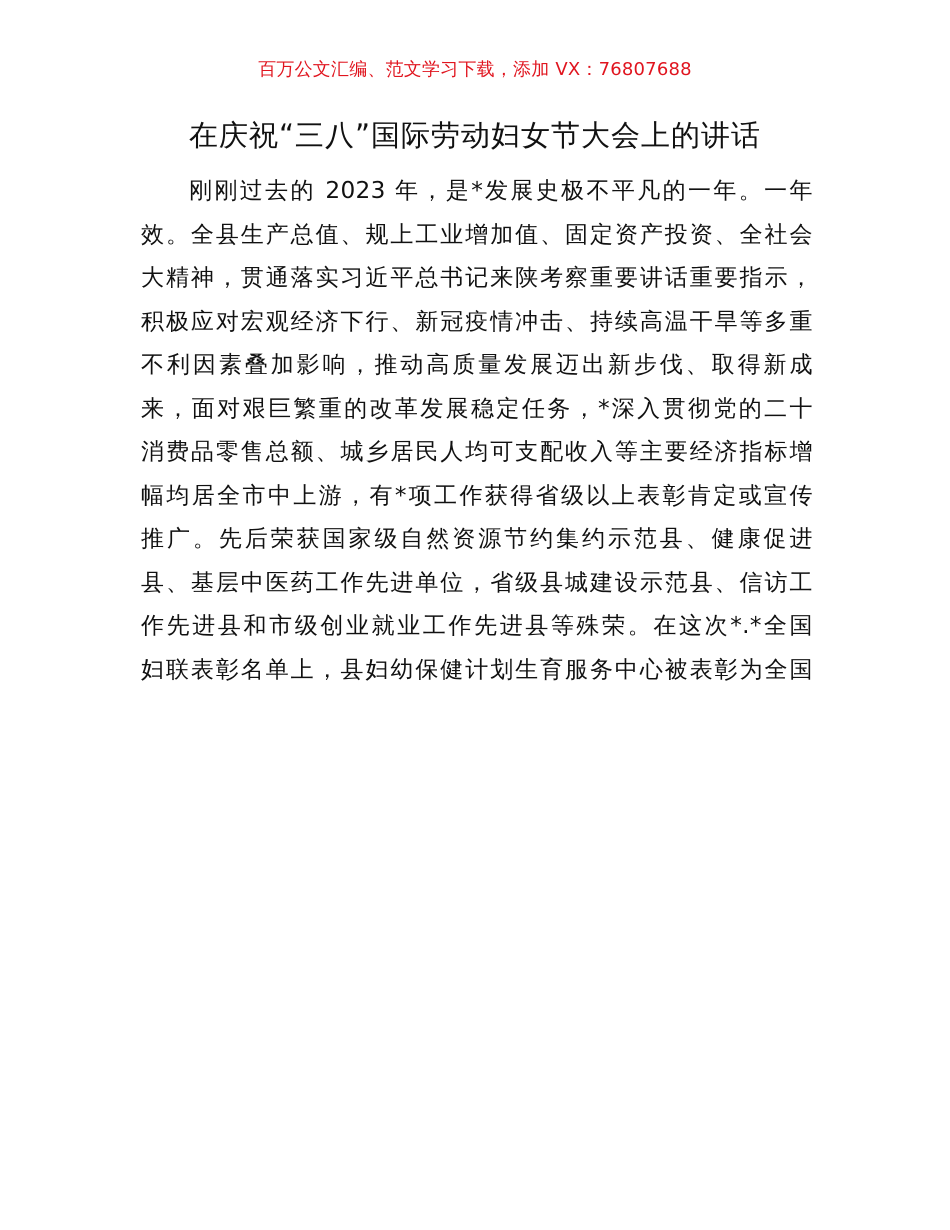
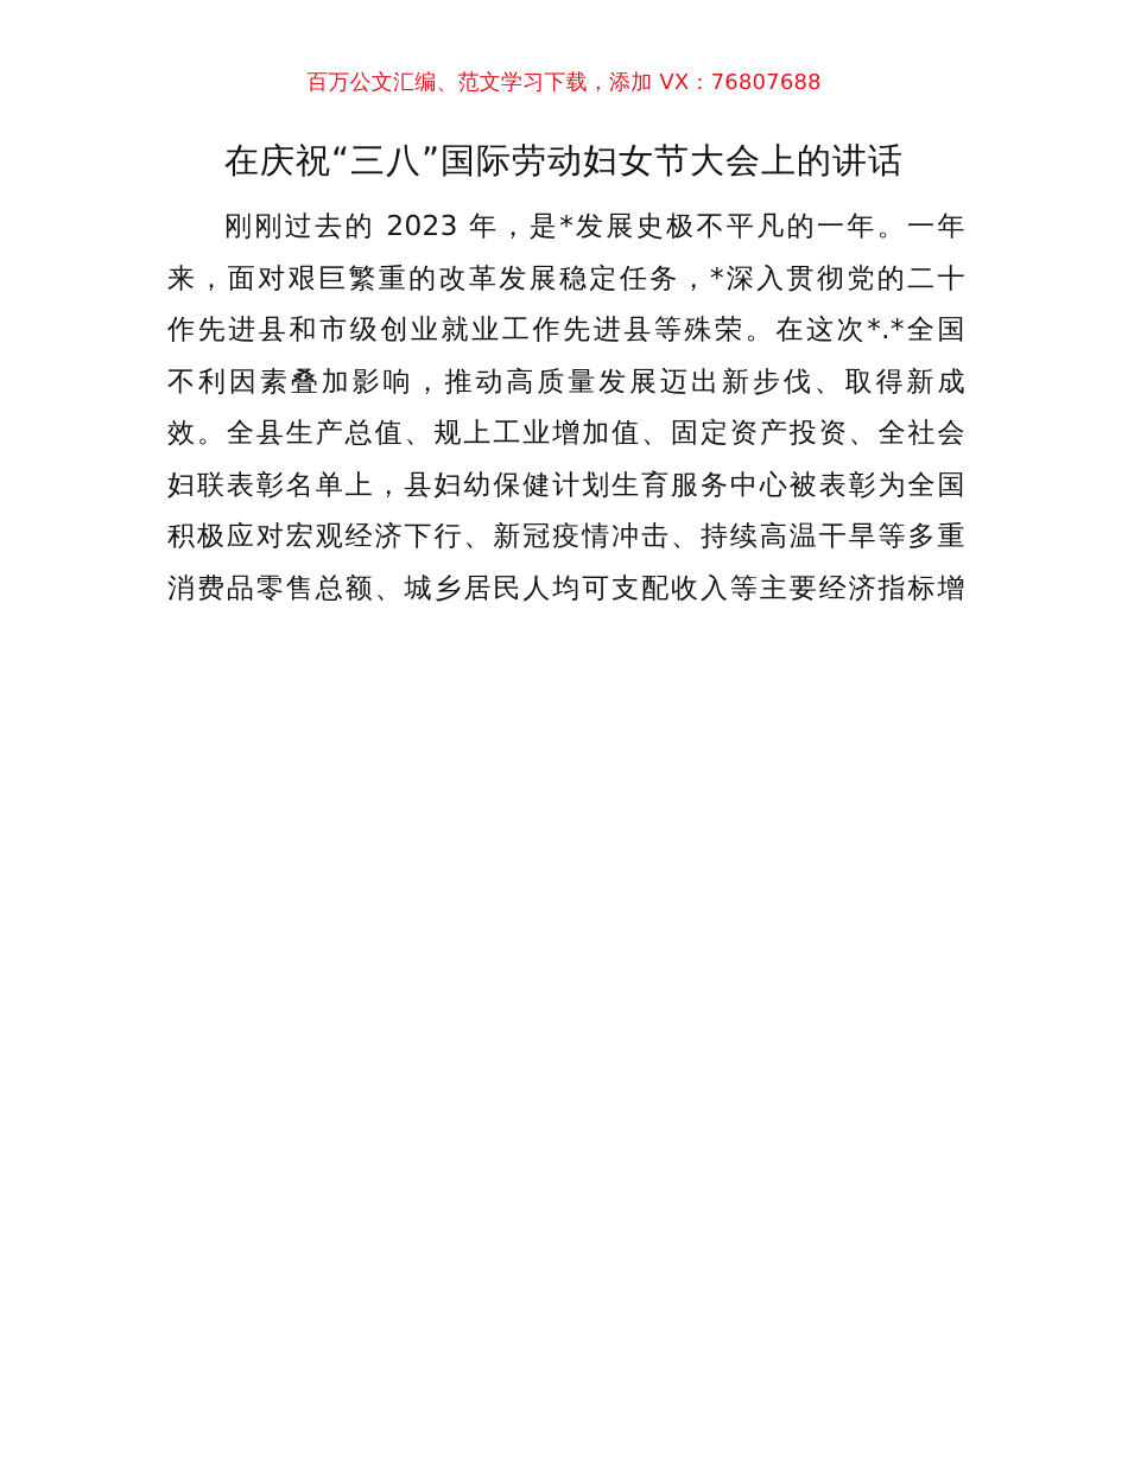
  百万公文汇编、范文学习下载，添加 VX：76807688
  在庆祝“三八”国际劳动妇女节大会上的讲话
  刚刚过去的 2023 年，是*发展史极不平凡的一年。一年
- 效。全县生产总值、规上工业增加值、固定资产投资、全社会
+ 来，面对艰巨繁重的改革发展稳定任务，*深入贯彻党的二十
- 大精神，贯通落实习近平总书记来陕考察重要讲话重要指示，
- 积极应对宏观经济下行、新冠疫情冲击、持续高温干旱等多重
+ 作先进县和市级创业就业工作先进县等殊荣。在这次*.*全国
  不利因素叠加影响，推动高质量发展迈出新步伐、取得新成
- 来，面对艰巨繁重的改革发展稳定任务，*深入贯彻党的二十
+ 效。全县生产总值、规上工业增加值、固定资产投资、全社会
- 消费品零售总额、城乡居民人均可支配收入等主要经济指标增
+ 妇联表彰名单上，县妇幼保健计划生育服务中心被表彰为全国
- 幅均居全市中上游，有*项工作获得省级以上表彰肯定或宣传
- 推广。先后荣获国家级自然资源节约集约示范县、健康促进
- 县、基层中医药工作先进单位，省级县城建设示范县、信访工
- 作先进县和市级创业就业工作先进县等殊荣。在这次*.*全国
+ 积极应对宏观经济下行、新冠疫情冲击、持续高温干旱等多重
- 妇联表彰名单上，县妇幼保健计划生育服务中心被表彰为全国
+ 消费品零售总额、城乡居民人均可支配收入等主要经济指标增
